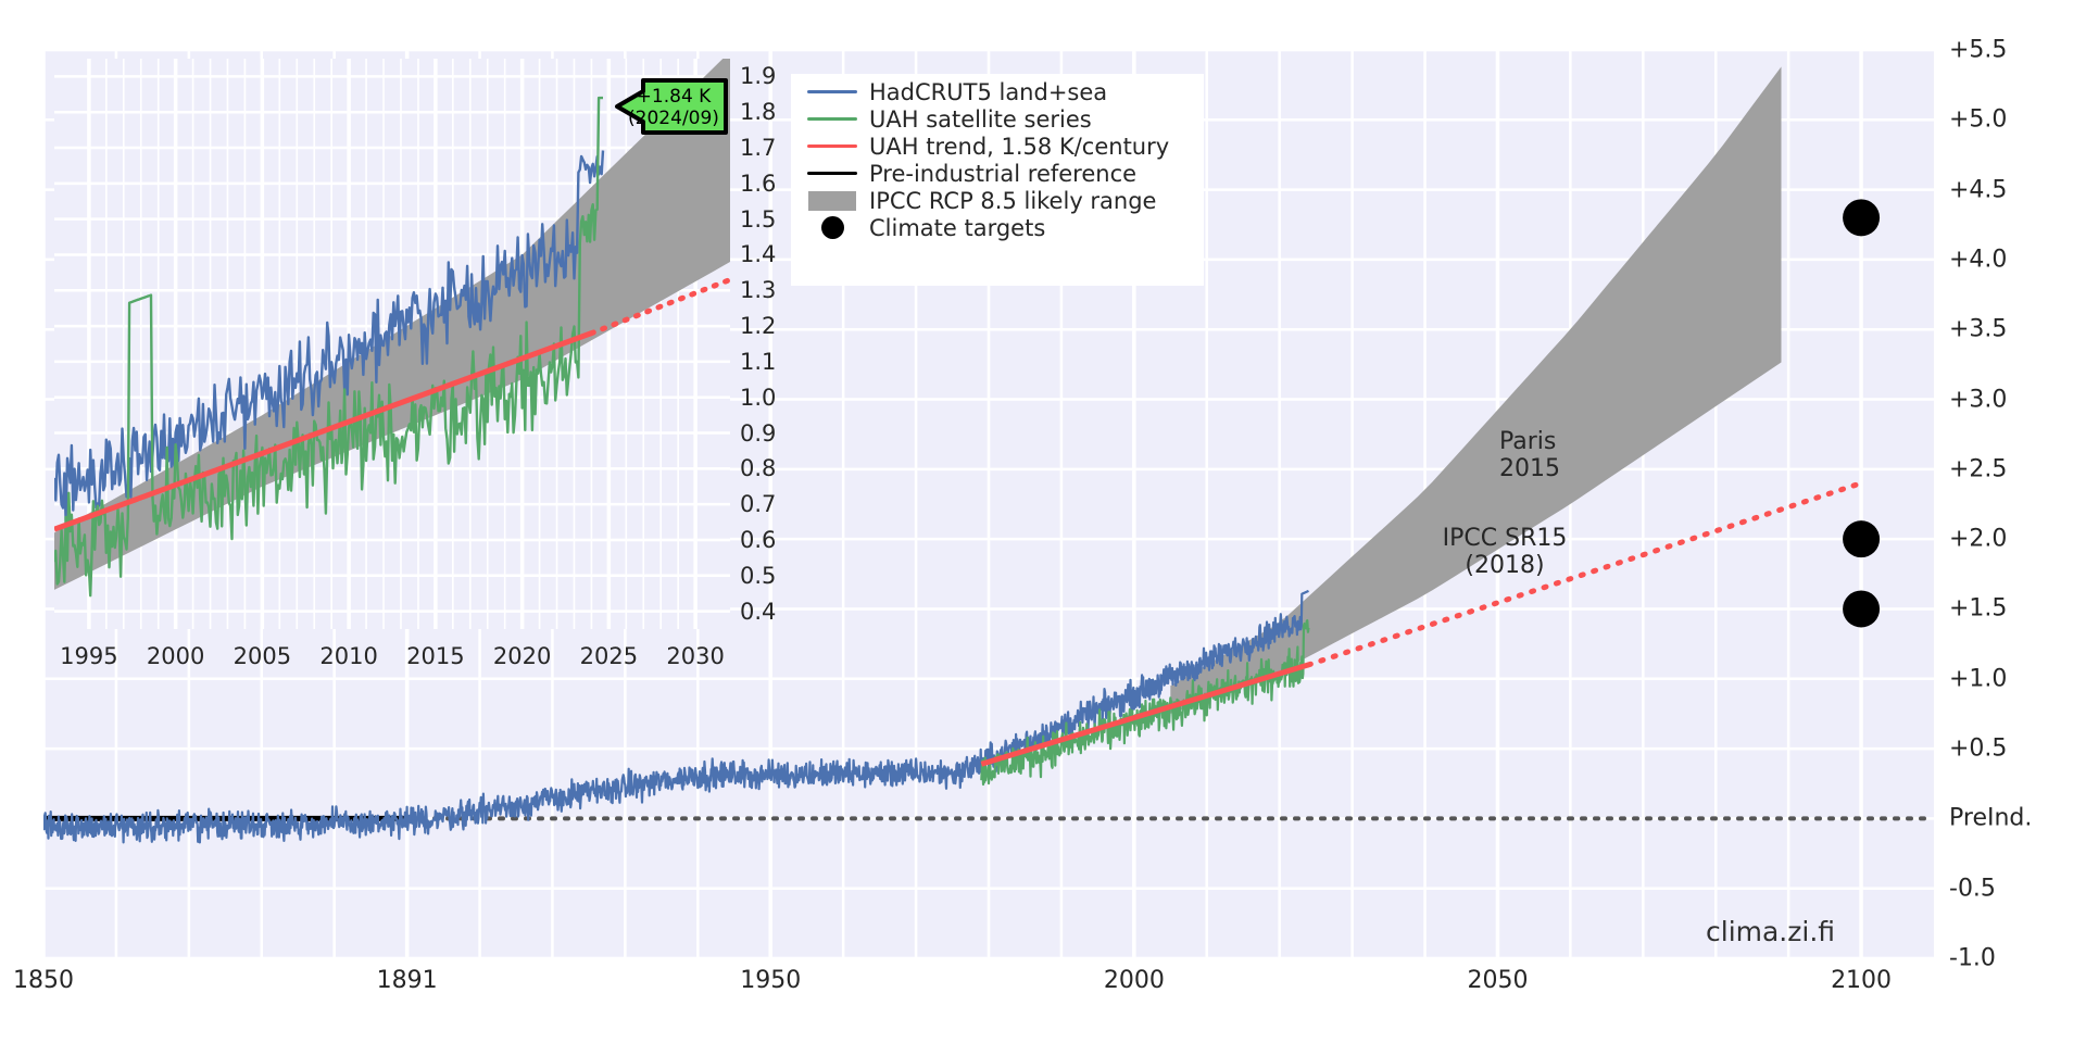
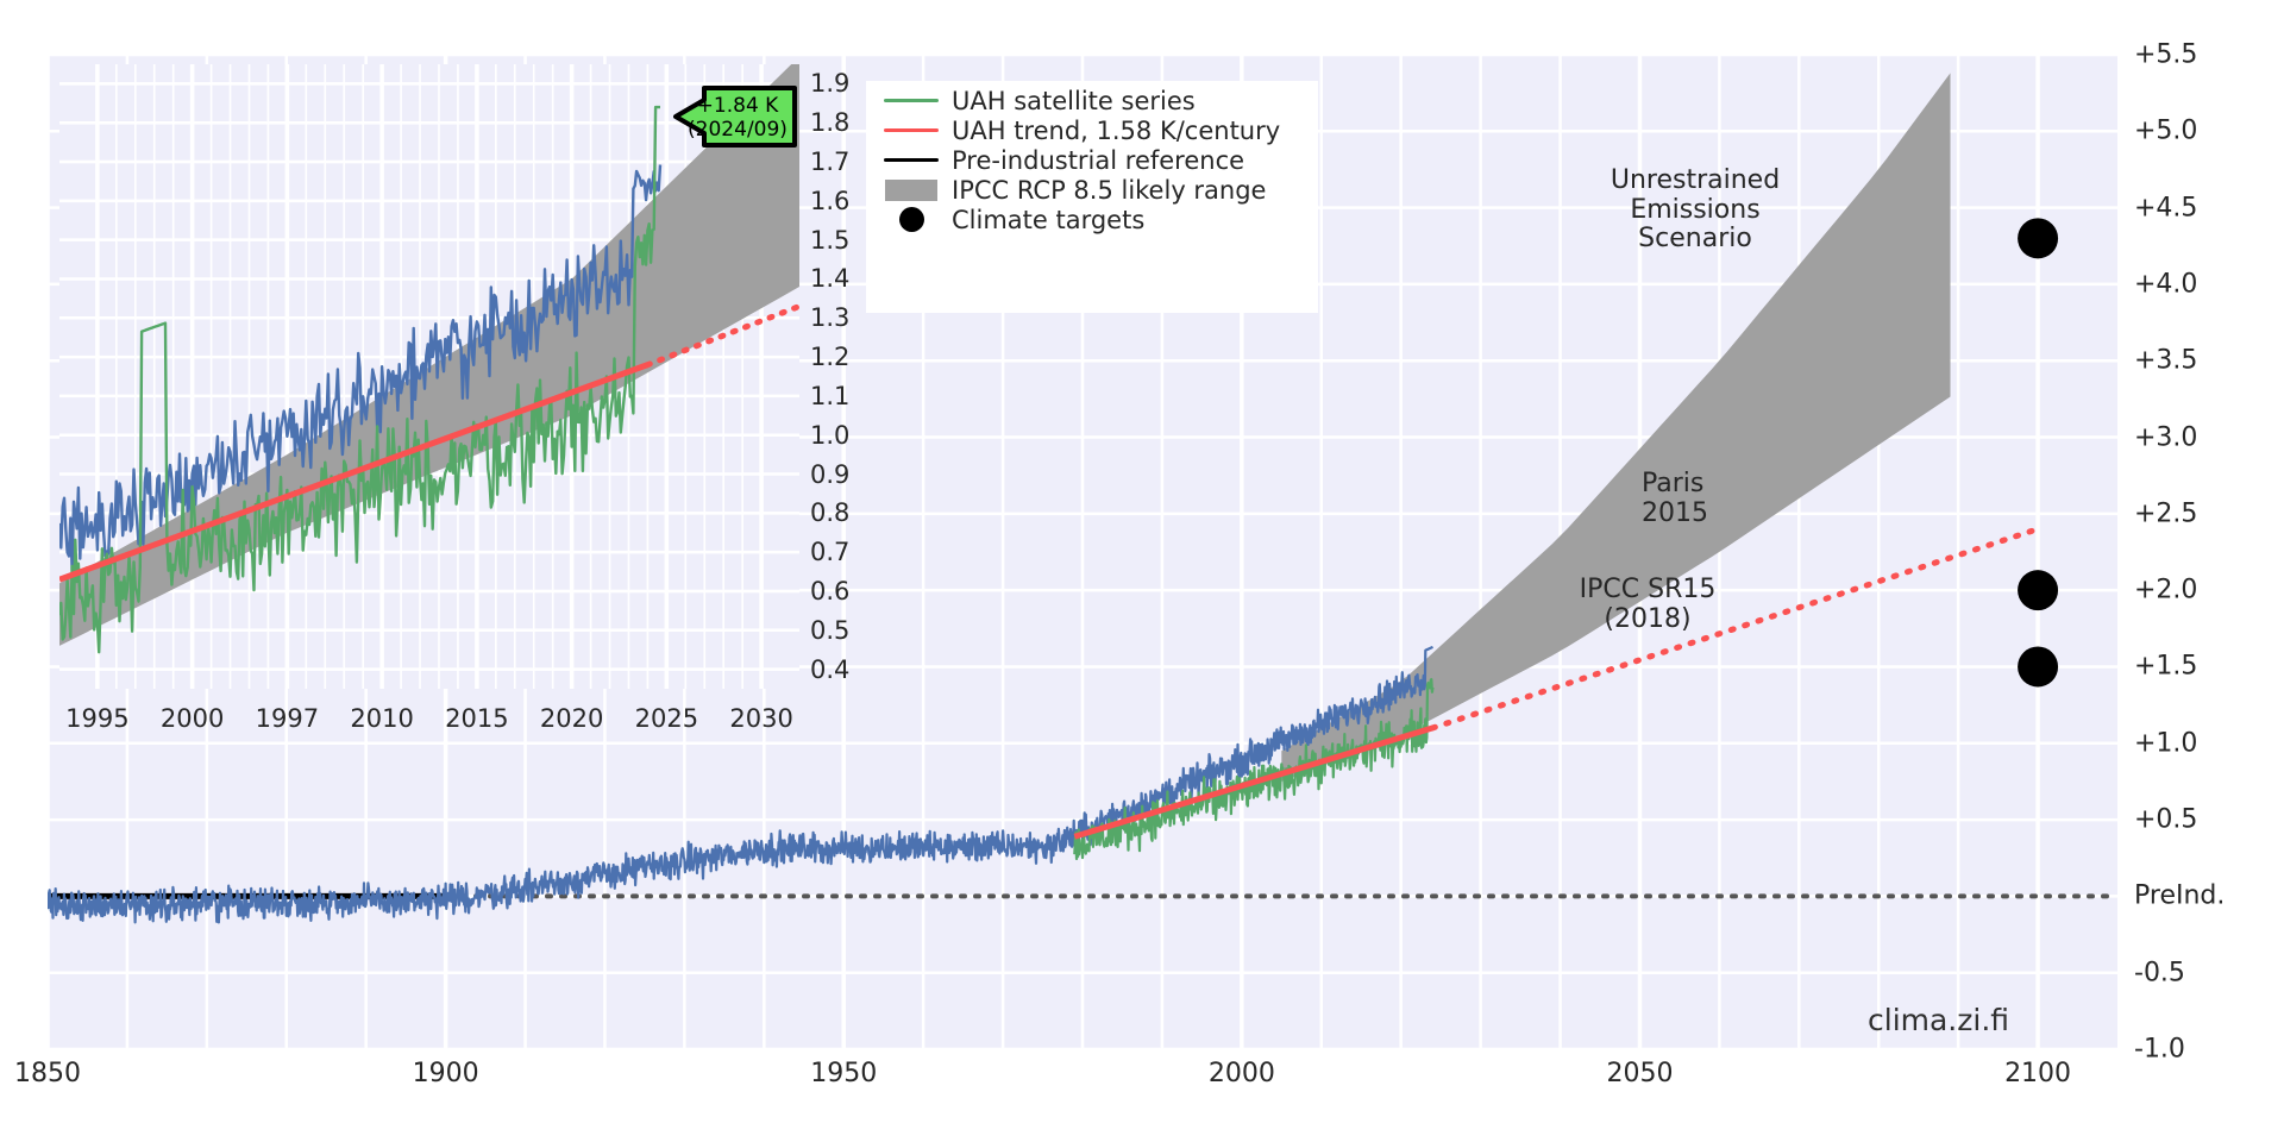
  1850
- 1891
+ 1900
  1950
  2000
  2050
  2100
  +5.5
  +5.0
  +4.5
  +4.0
  +3.5
  +3.0
  +2.5
  +2.0
  +1.5
  +1.0
  +0.5
  PreInd.
  -0.5
  -1.0
  1995
  2000
- 2005
+ 1997
  2010
  2015
  2020
  2025
  2030
  1.9
  1.8
  1.7
  1.6
  1.5
  1.4
  1.3
  1.2
  1.1
  1.0
  0.9
  0.8
  0.7
  0.6
  0.5
  0.4
  +1.84 K
  (2024/09)
- HadCRUT5 land+sea
  UAH satellite series
  UAH trend, 1.58 K/century
  Pre-industrial reference
  IPCC RCP 8.5 likely range
  Climate targets
+ Unrestrained
+ Emissions
+ Scenario
  Paris
  2015
  IPCC SR15
  (2018)
  clima.zi.fi
